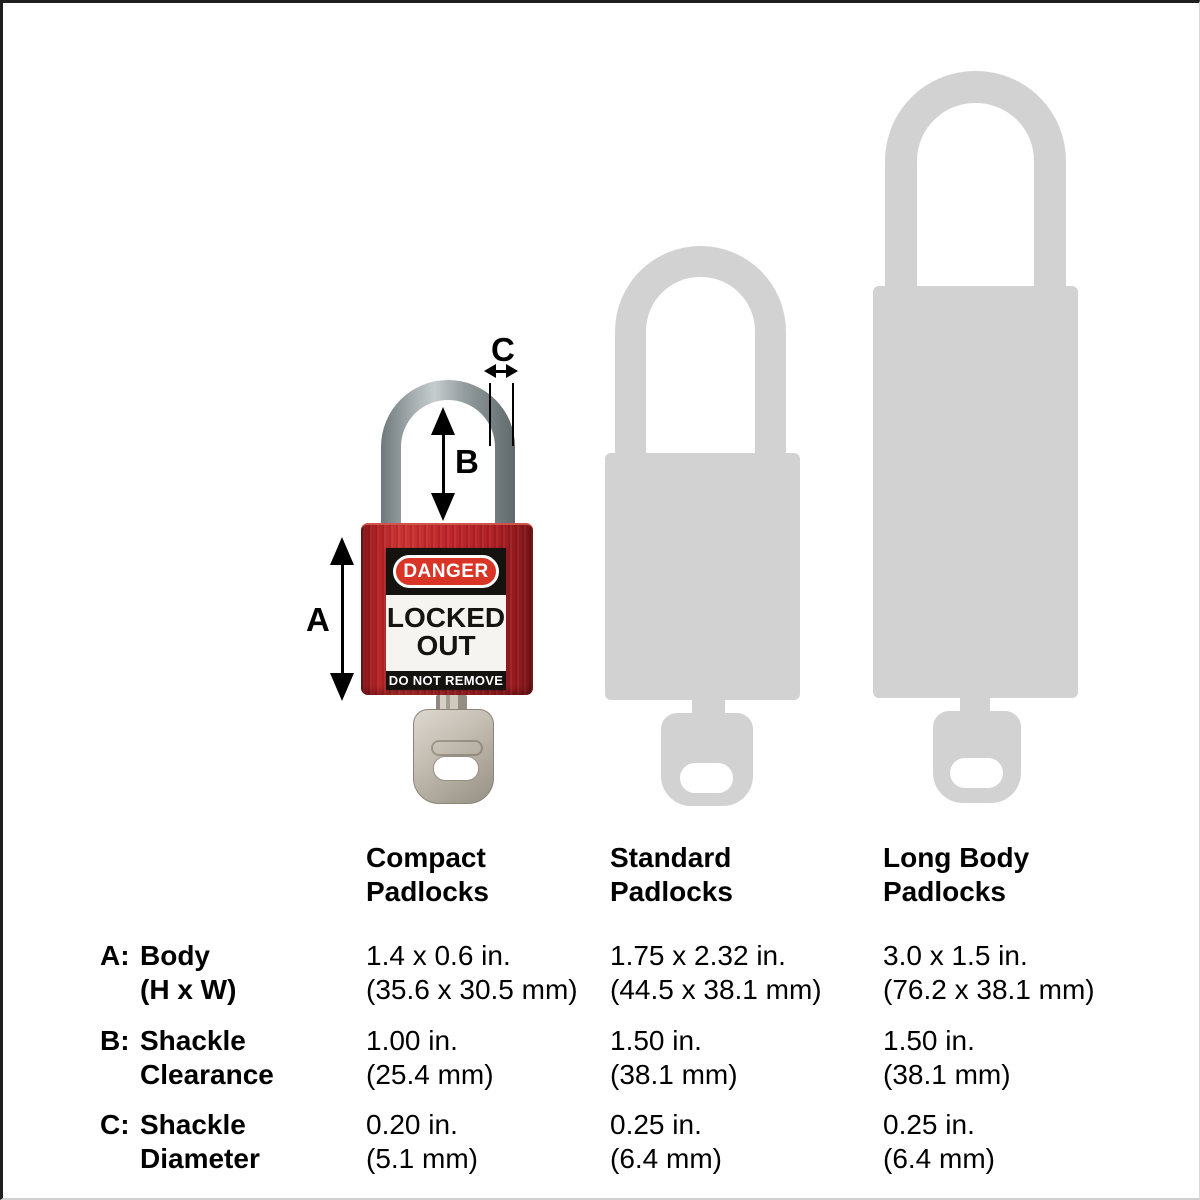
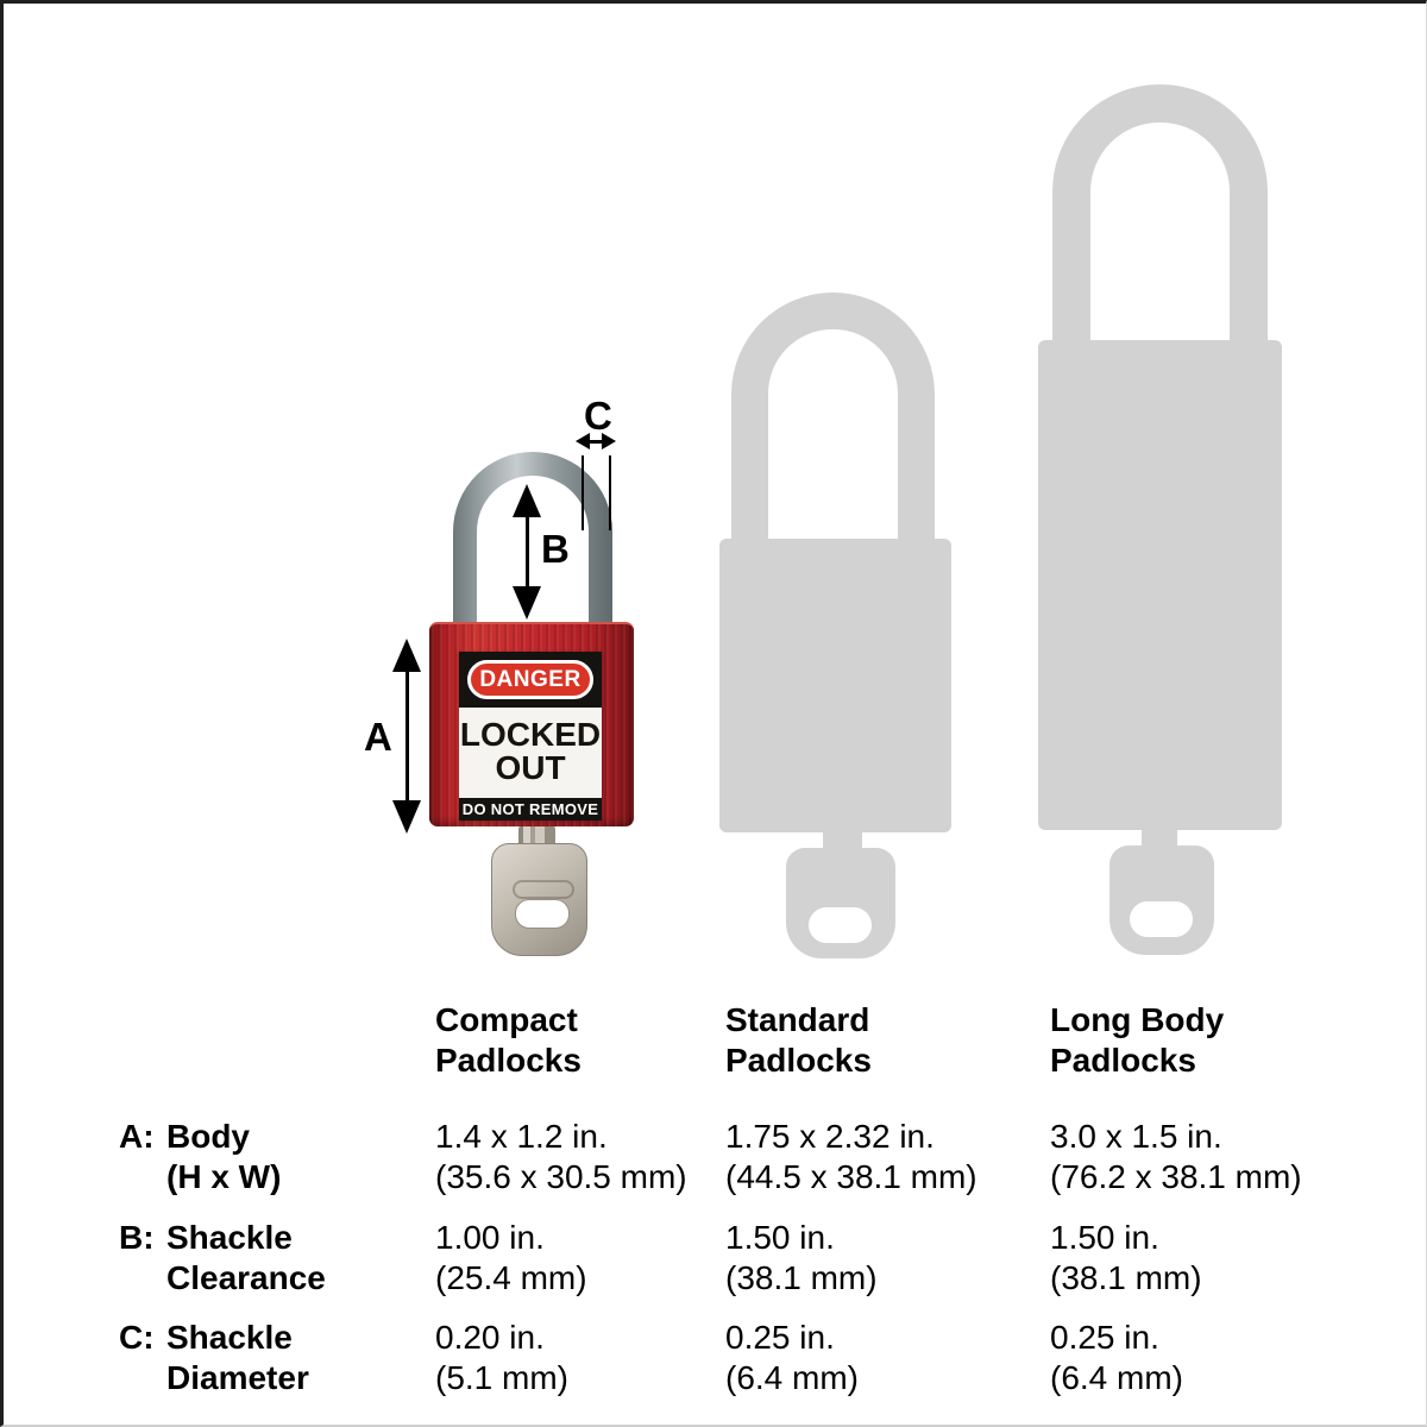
  DANGER
  LOCKED
  OUT
  DO NOT REMOVE
  A
  B
  C
  Compact
  Padlocks
  Standard
  Padlocks
  Long Body
  Padlocks
  A:
  Body
  (H x W)
- 1.4 x 0.6 in.
+ 1.4 x 1.2 in.
  (35.6 x 30.5 mm)
  1.75 x 2.32 in.
  (44.5 x 38.1 mm)
  3.0 x 1.5 in.
  (76.2 x 38.1 mm)
  B:
  Shackle
  Clearance
  1.00 in.
  (25.4 mm)
  1.50 in.
  (38.1 mm)
  1.50 in.
  (38.1 mm)
  C:
  Shackle
  Diameter
  0.20 in.
  (5.1 mm)
  0.25 in.
  (6.4 mm)
  0.25 in.
  (6.4 mm)
